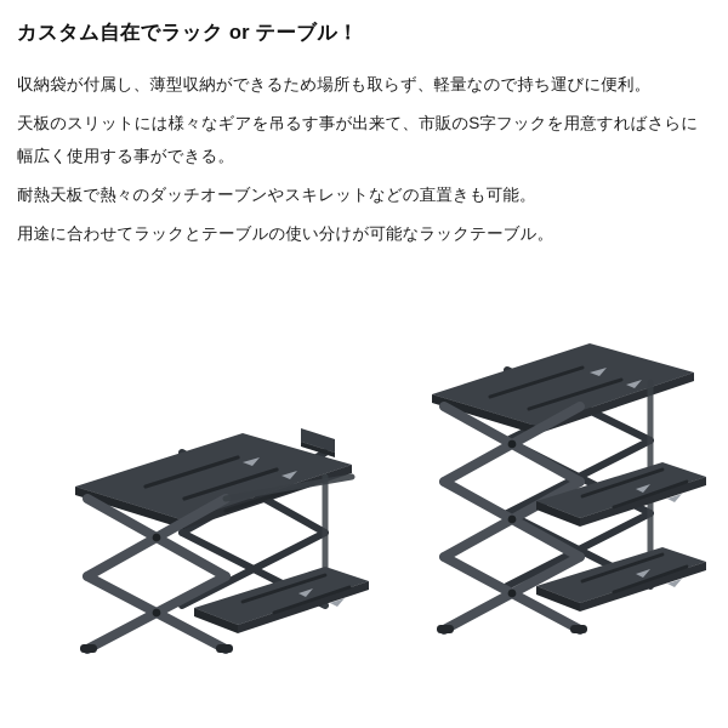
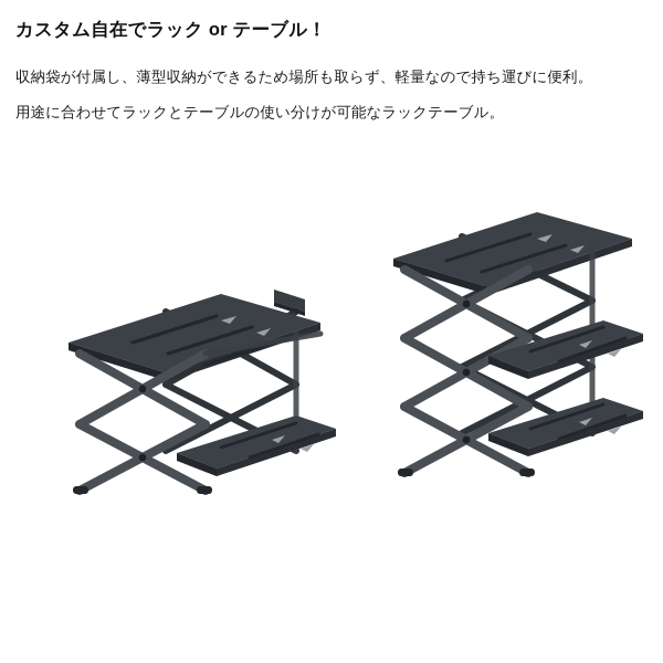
  カスタム自在でラック or テーブル！
  収納袋が付属し、薄型収納ができるため場所も取らず、軽量なので持ち運びに便利。
- 天板のスリットには様々なギアを吊るす事が出来て、市販のS字フックを用意すればさらに幅広く使用する事ができる。
- 耐熱天板で熱々のダッチオーブンやスキレットなどの直置きも可能。
  用途に合わせてラックとテーブルの使い分けが可能なラックテーブル。
